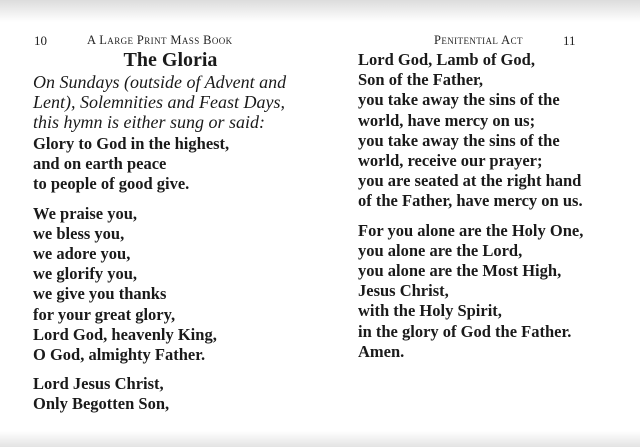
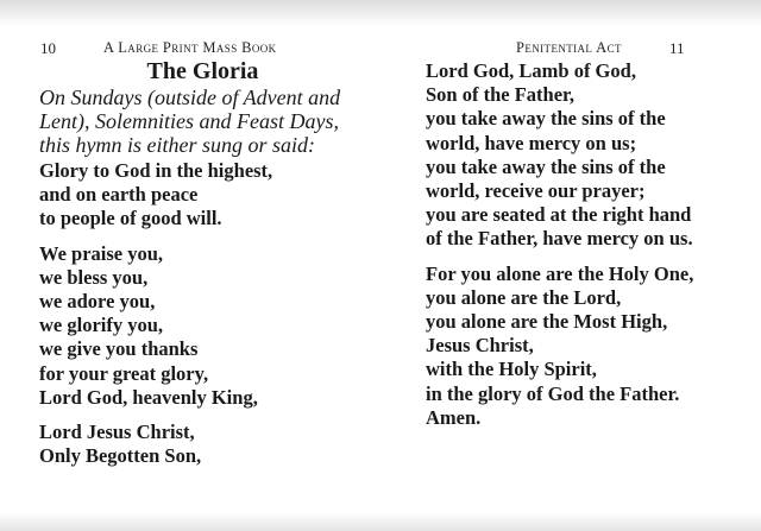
  10
  A Large Print Mass Book
  The Gloria
  On Sundays (outside of Advent and
  Lent), Solemnities and Feast Days,
  this hymn is either sung or said:
  Glory to God in the highest,
  and on earth peace
- to people of good give.
+ to people of good will.
  We praise you,
  we bless you,
  we adore you,
  we glorify you,
  we give you thanks
  for your great glory,
  Lord God, heavenly King,
- O God, almighty Father.
  Lord Jesus Christ,
  Only Begotten Son,
  Penitential Act
  Lord God, Lamb of God,
  Son of the Father,
  you take away the sins of the
  world, have mercy on us;
  you take away the sins of the
  world, receive our prayer;
  you are seated at the right hand
  of the Father, have mercy on us.
  For you alone are the Holy One,
  you alone are the Lord,
  you alone are the Most High,
  Jesus Christ,
  with the Holy Spirit,
  in the glory of God the Father.
  Amen.
  11
